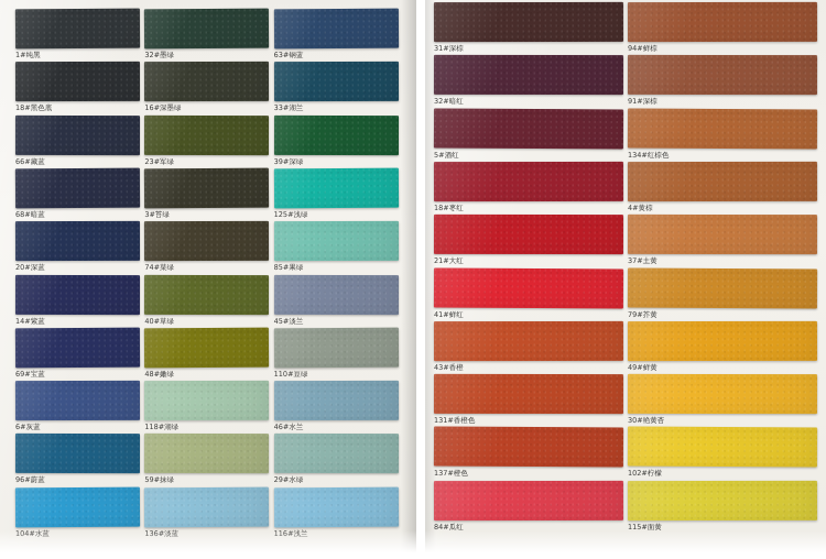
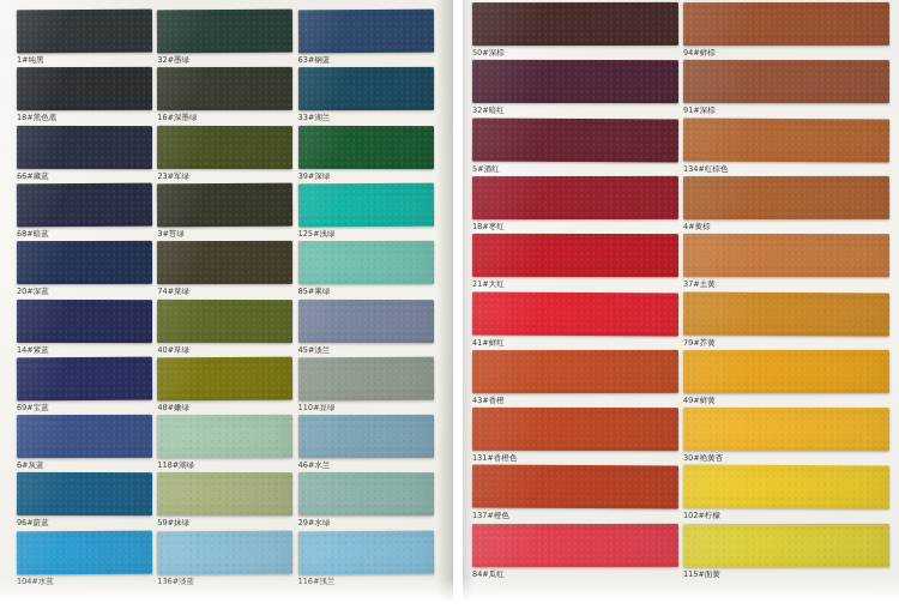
  1#纯黑
  18#黑色底
  66#藏蓝
  68#暗蓝
  20#深蓝
  14#紫蓝
  69#宝蓝
  6#灰蓝
  96#蔚蓝
  32#墨绿
  16#深墨绿
  23#军绿
  3#苔绿
  74#菜绿
  40#草绿
  48#嫩绿
  118#湖绿
  59#抹绿
  63#钢蓝
  33#湖兰
  39#深绿
  125#浅绿
  85#果绿
  45#淡兰
  110#豆绿
  46#水兰
  29#水绿
- 31#深棕
+ 50#深棕
  32#暗红
  5#酒红
  18#枣红
  21#大红
  41#鲜红
  43#香橙
  131#香橙色
  137#橙色
  84#瓜红
  94#鲜棕
  91#深棕
  134#红棕色
  4#黄棕
  37#土黄
  79#芥黄
  49#鲜黄
  30#艳黄杏
  102#柠檬
  115#面黄
